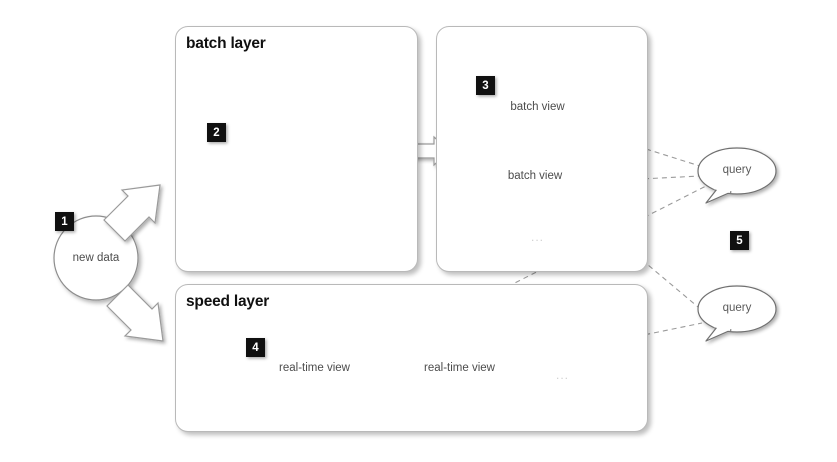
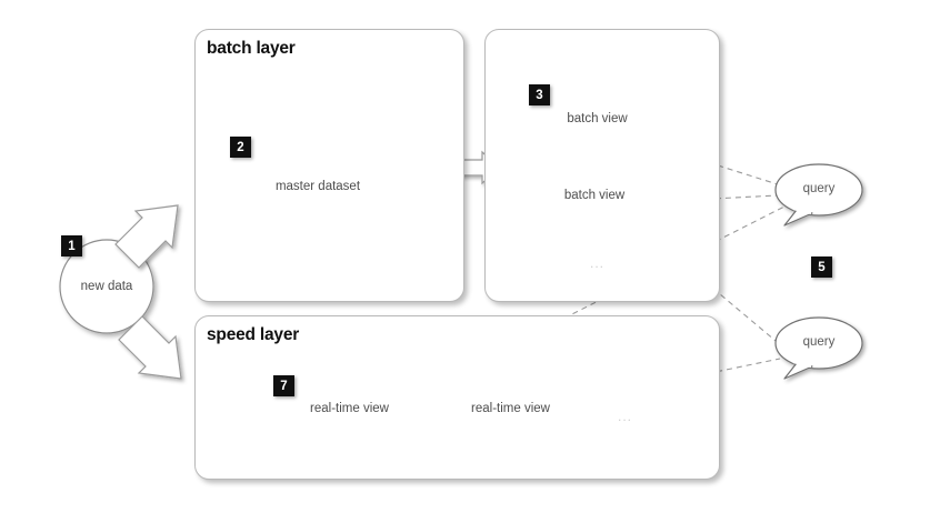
  batch layer
  speed layer
  new data
+ master dataset
  batch view
  batch view
  real-time view
  real-time view
  query
  query
  ...
  ...
  1
  2
  3
- 4
+ 7
  5
